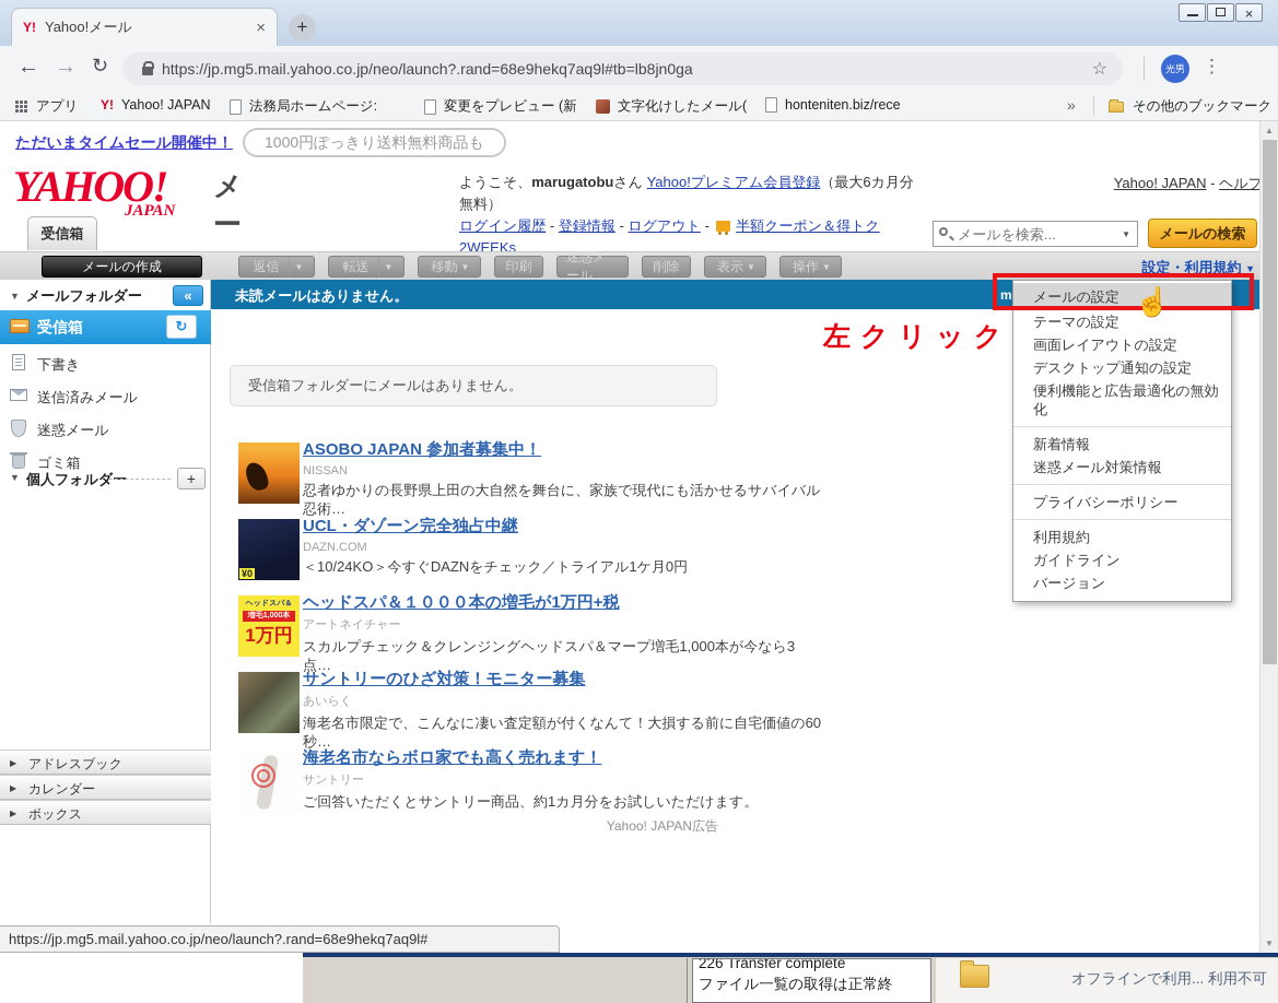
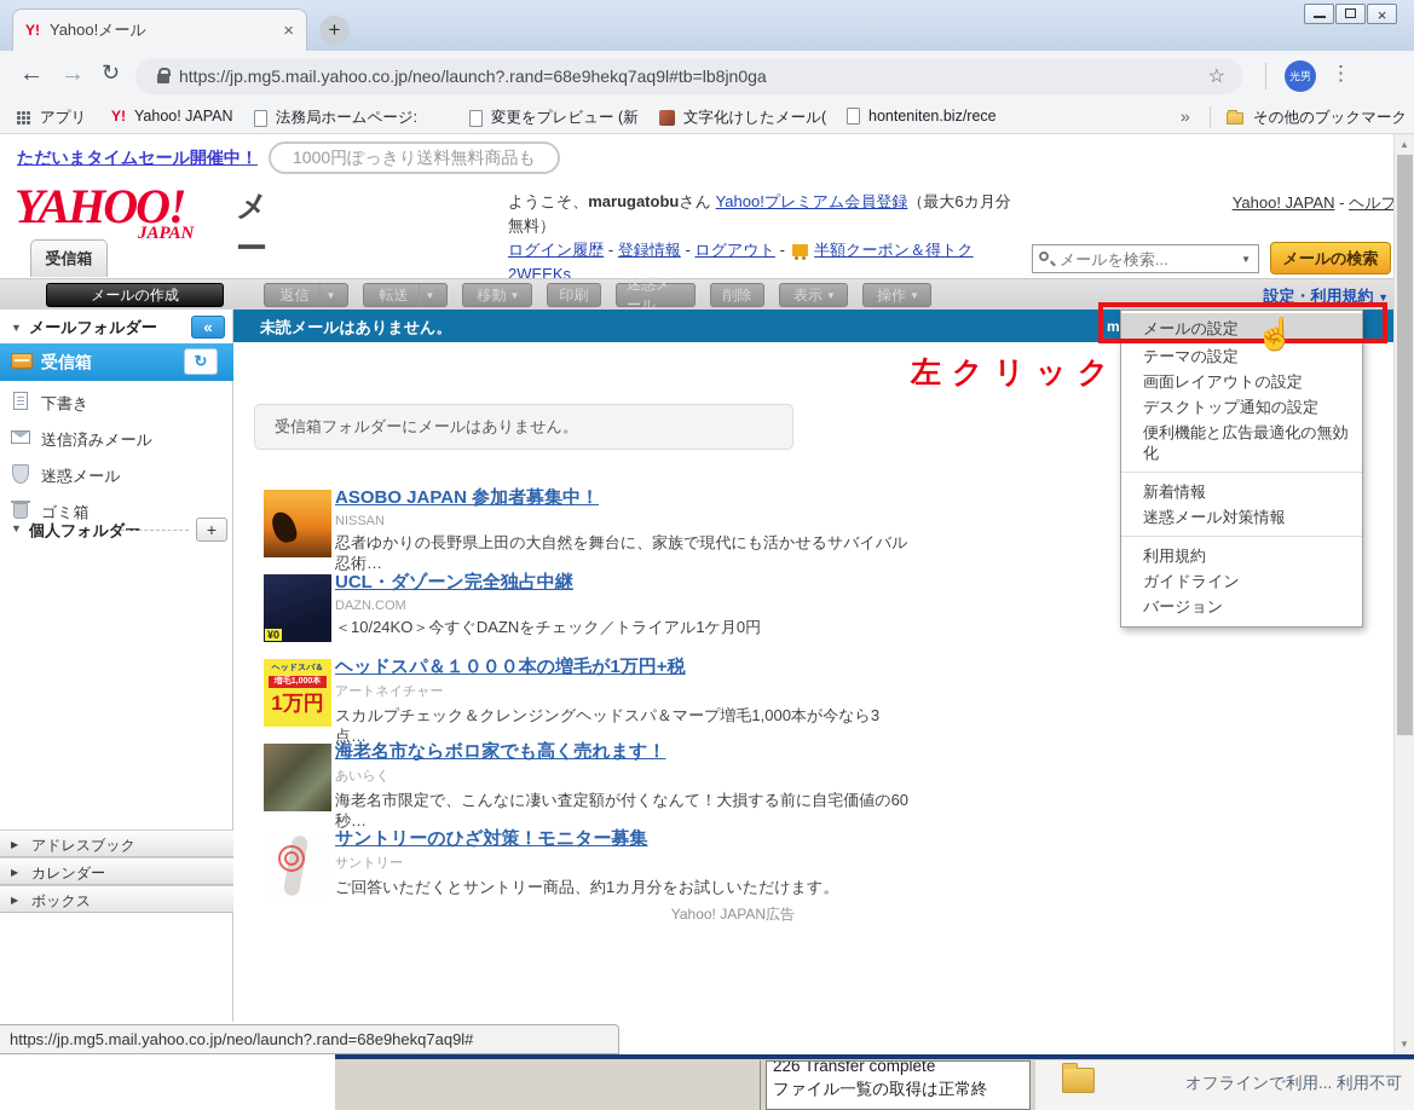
  Y!
  Yahoo!メール
  ×
  +
  ×
  ←
  →
  ↻
  https://jp.mg5.mail.yahoo.co.jp/neo/launch?.rand=68e9hekq7aq9l#tb=lb8jn0ga
  ☆
  光男
  ⋮
  アプリ
  Y!
  Yahoo! JAPAN
  法務局ホームページ:
  変更をプレビュー (新
  文字化けしたメール(
  honteniten.biz/rece
  »
  その他のブックマーク
  ただいまタイムセール開催中！
  1000円ぽっきり送料無料商品も
  YAHOO!
  JAPAN
  ようこそ、marugatobuさん Yahoo!プレミアム会員登録（最大6カ月分無料）
  ログイン履歴 - 登録情報 - ログアウト - 半額クーポン＆得トク2WEEKs
  Yahoo! JAPAN - ヘルプ
  受信箱
  メールを検索...
  ▼
  メールの検索
  メールの作成
  返信
  ▼
  転送
  ▼
  移動
  ▼
  印刷
  迷惑メール
  削除
  表示
  ▼
  操作
  ▼
  設定・利用規約 ▼
  ▼
  メールフォルダー
  «
  受信箱
  ↻
  下書き
  送信済みメール
  迷惑メール
  ゴミ箱
  ▼
  個人フォルダー
  +
  ▶
  アドレスブック
  ▶
  カレンダー
  ▶
  ボックス
  未読メールはありません。
  受信箱フォルダーにメールはありません。
  ASOBO JAPAN 参加者募集中！
  NISSAN
  忍者ゆかりの長野県上田の大自然を舞台に、家族で現代にも活かせるサバイバル忍術…
  ¥0
  UCL・ダゾーン完全独占中継
  DAZN.COM
  ＜10/24KO＞今すぐDAZNをチェック／トライアル1ケ月0円
  1万円
  ヘッドスパ＆１０００本の増毛が1万円+税
  アートネイチャー
  スカルプチェック＆クレンジングヘッドスパ＆マープ増毛1,000本が今なら3点…
- サントリーのひざ対策！モニター募集
+ 海老名市ならボロ家でも高く売れます！
  あいらく
  海老名市限定で、こんなに凄い査定額が付くなんて！大損する前に自宅価値の60秒…
- 海老名市ならボロ家でも高く売れます！
+ サントリーのひざ対策！モニター募集
  サントリー
  ご回答いただくとサントリー商品、約1カ月分をお試しいただけます。
  Yahoo! JAPAN広告
  メールの設定
  テーマの設定
  画面レイアウトの設定
  デスクトップ通知の設定
  便利機能と広告最適化の無効化
  新着情報
  迷惑メール対策情報
- プライバシーポリシー
  利用規約
  ガイドライン
  バージョン
  ☝
  左クリック
  ▲
  ▼
  https://jp.mg5.mail.yahoo.co.jp/neo/launch?.rand=68e9hekq7aq9l#
  226 Transfer complete
  ファイル一覧の取得は正常終
  オフラインで利用... 利用不可
